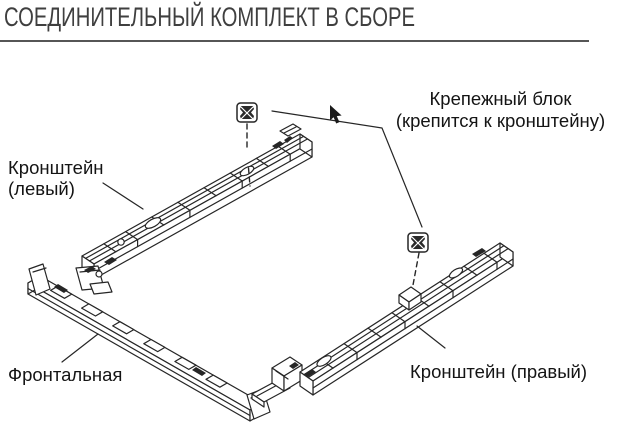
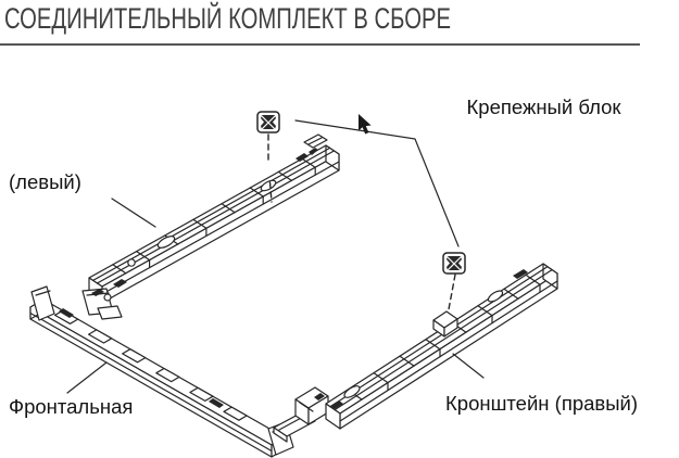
  СОЕДИНИТЕЛЬНЫЙ КОМПЛЕКТ В СБОРЕ
  Крепежный блок
- (крепится к кронштейну)
- Кронштейн
  (левый)
  Фронтальная
  Кронштейн (правый)
